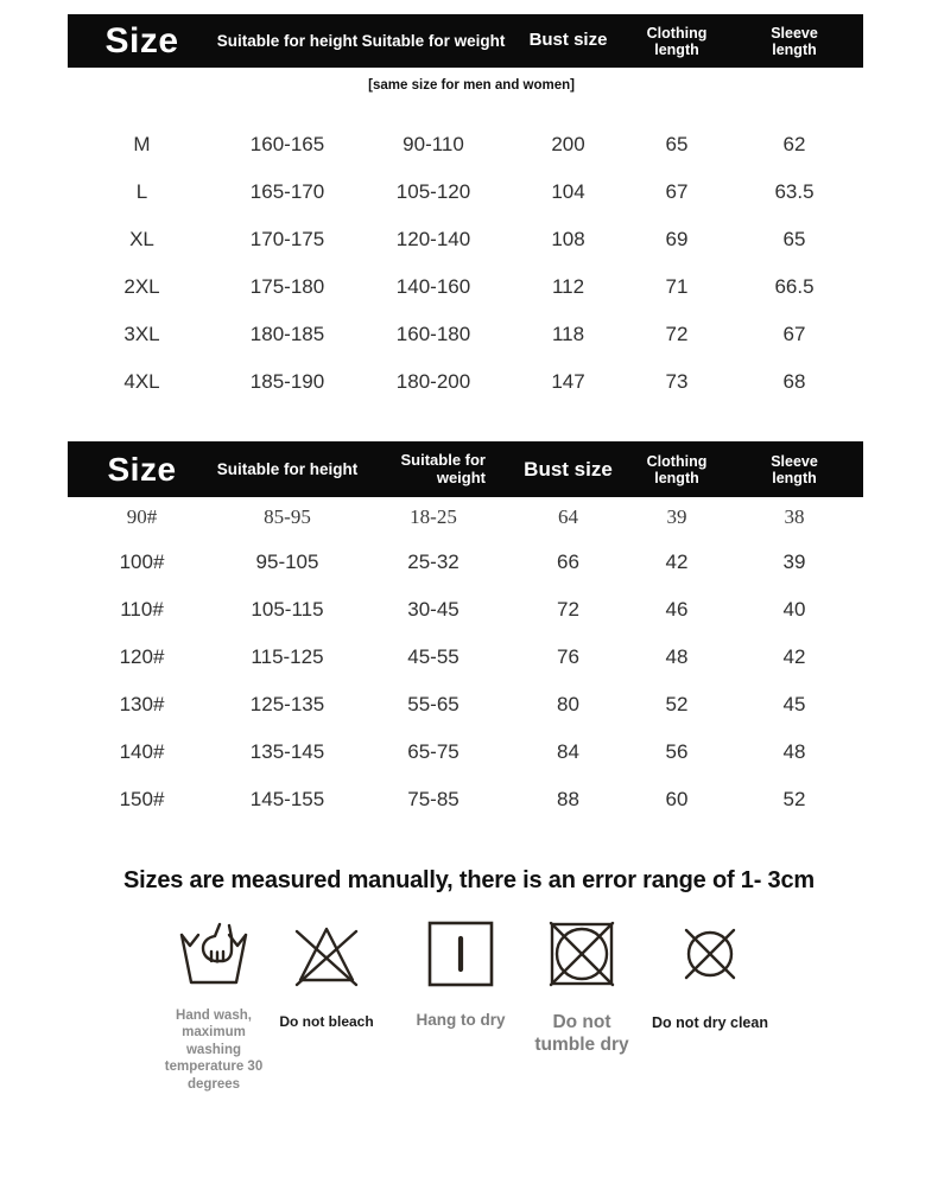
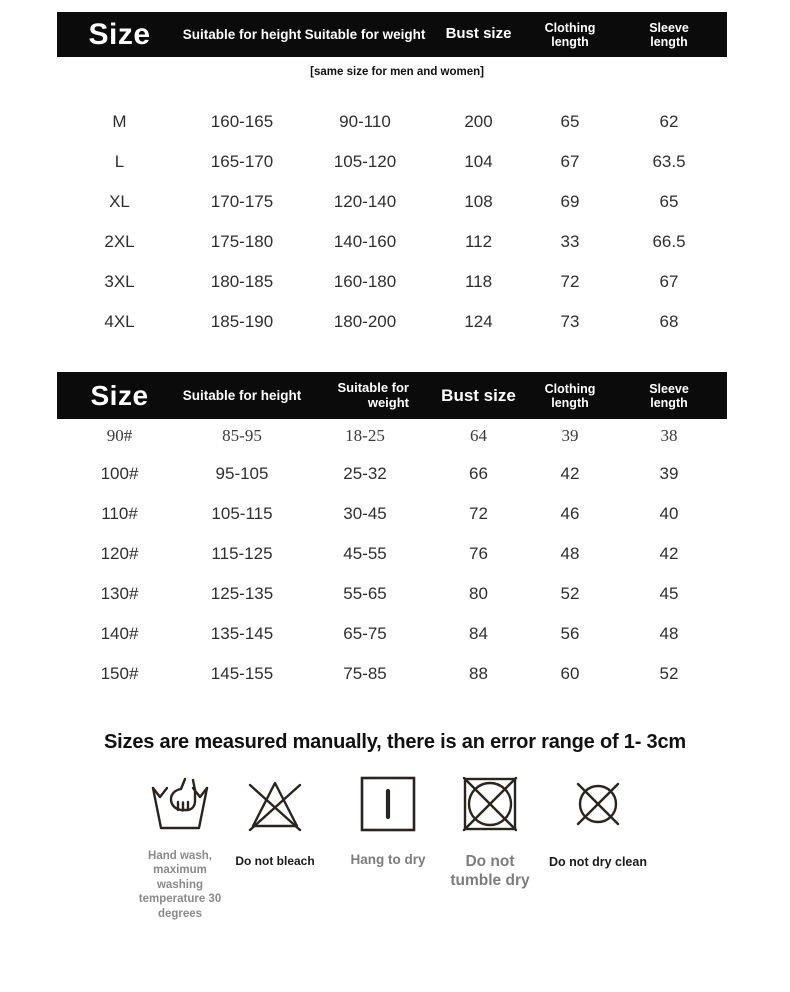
  Size
  Suitable for height
  Suitable for weight
  Bust size
  Clothing length
  Sleeve length
  [same size for men and women]
  M
  160-165
  90-110
  200
  65
  62
  L
  165-170
  105-120
  104
  67
  63.5
  XL
  170-175
  120-140
  108
  69
  65
  2XL
  175-180
  140-160
  112
- 71
+ 33
  66.5
  3XL
  180-185
  160-180
  118
  72
  67
  4XL
  185-190
  180-200
- 147
+ 124
  73
  68
  Size
  Suitable for height
  Suitable for weight
  Bust size
  Clothing length
  Sleeve length
  90#
  85-95
  18-25
  64
  39
  38
  100#
  95-105
  25-32
  66
  42
  39
  110#
  105-115
  30-45
  72
  46
  40
  120#
  115-125
  45-55
  76
  48
  42
  130#
  125-135
  55-65
  80
  52
  45
  140#
  135-145
  65-75
  84
  56
  48
  150#
  145-155
  75-85
  88
  60
  52
  Sizes are measured manually, there is an error range of 1- 3cm
  Hand wash, maximum washing temperature 30 degrees
  Do not bleach
  Hang to dry
  Do not tumble dry
  Do not dry clean
